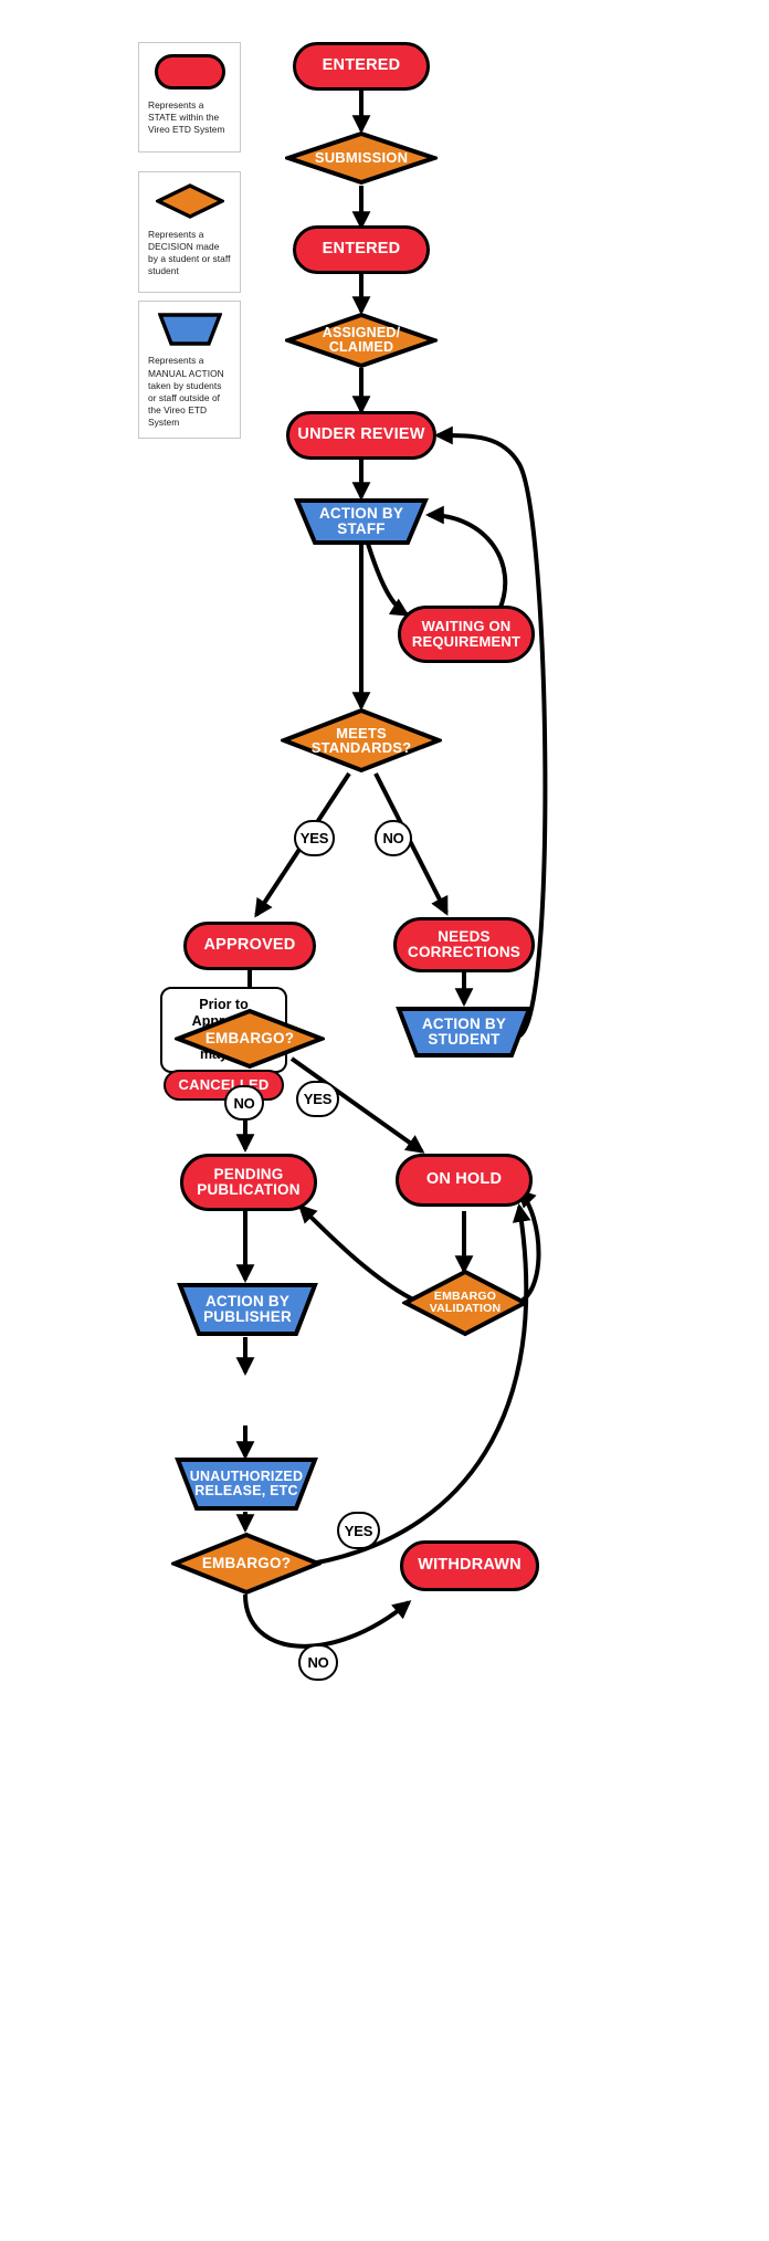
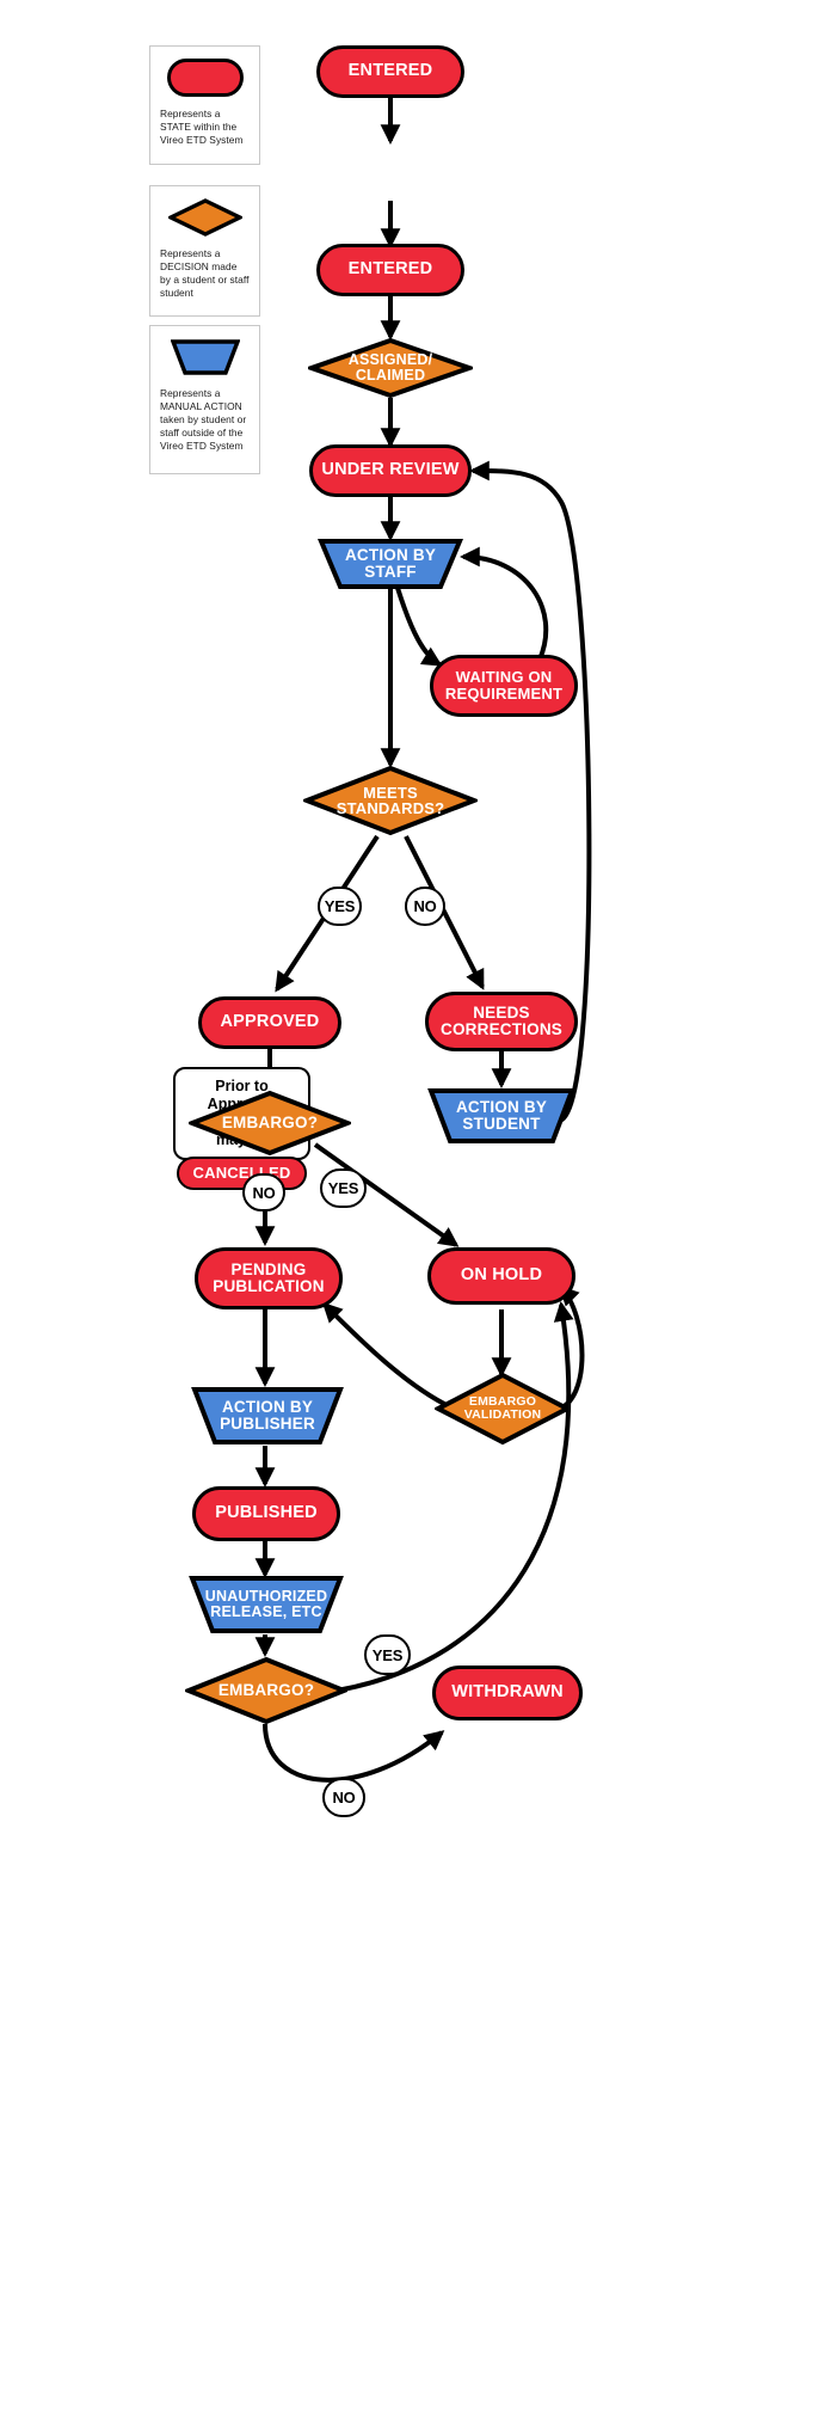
  Represents a STATE within the Vireo ETD System
  Represents a DECISION made by a student or staff student
- Represents a MANUAL ACTION taken by students or staff outside of the Vireo ETD System
+ Represents a MANUAL ACTION taken by student or staff outside of the Vireo ETD System
  CANCELED
  ENTERED
- SUBMISSION
  ENTERED
  ASSIGNED/
  CLAIMED
  UNDER REVIEW
  ACTION BY
  STAFF
  WAITING ON
  REQUIREMENT
  MEETS
  STANDARDS?
  YES
  NO
  APPROVED
  NEEDS
  CORRECTIONS
  ACTION BY
  STUDENT
  EMBARGO?
  NO
  YES
  PENDING
  PUBLICATION
  ON HOLD
  EMBARGO
  VALIDATION
  ACTION BY
  PUBLISHER
+ PUBLISHED
  UNAUTHORIZED
  RELEASE, ETC
  EMBARGO?
  YES
  NO
  WITHDRAWN
